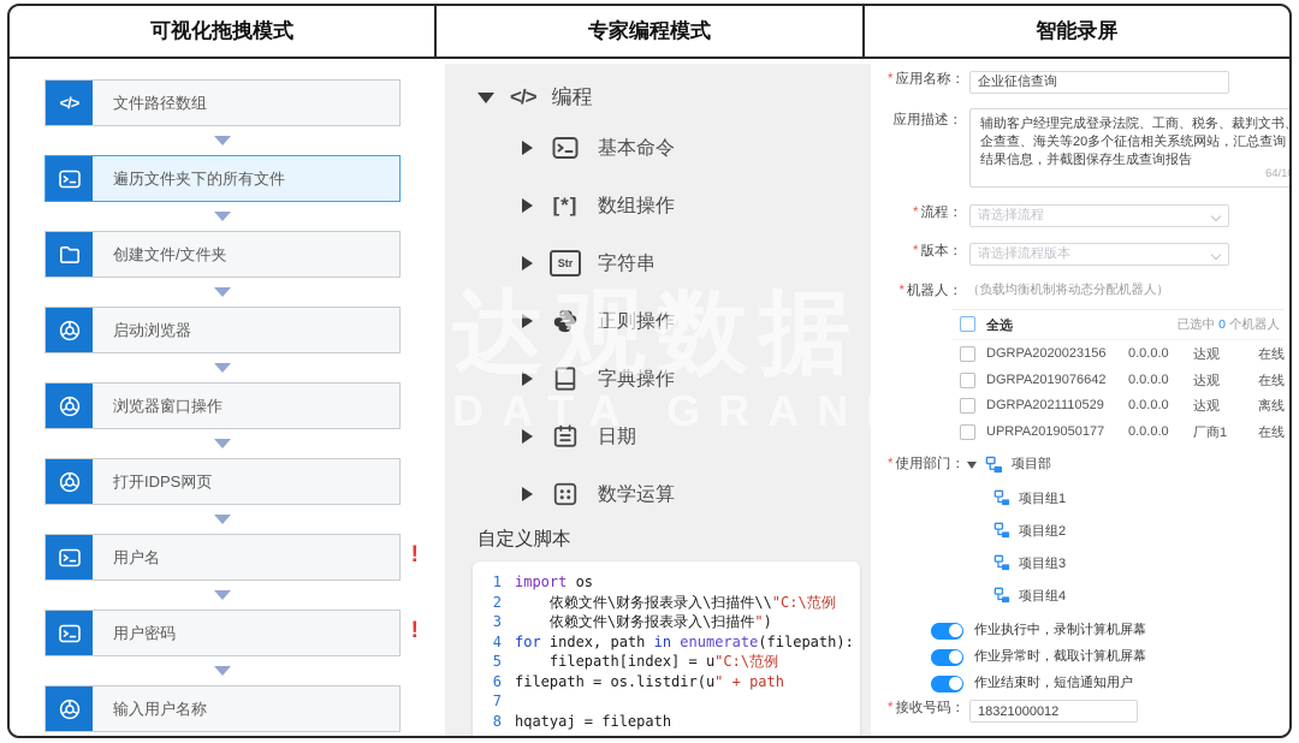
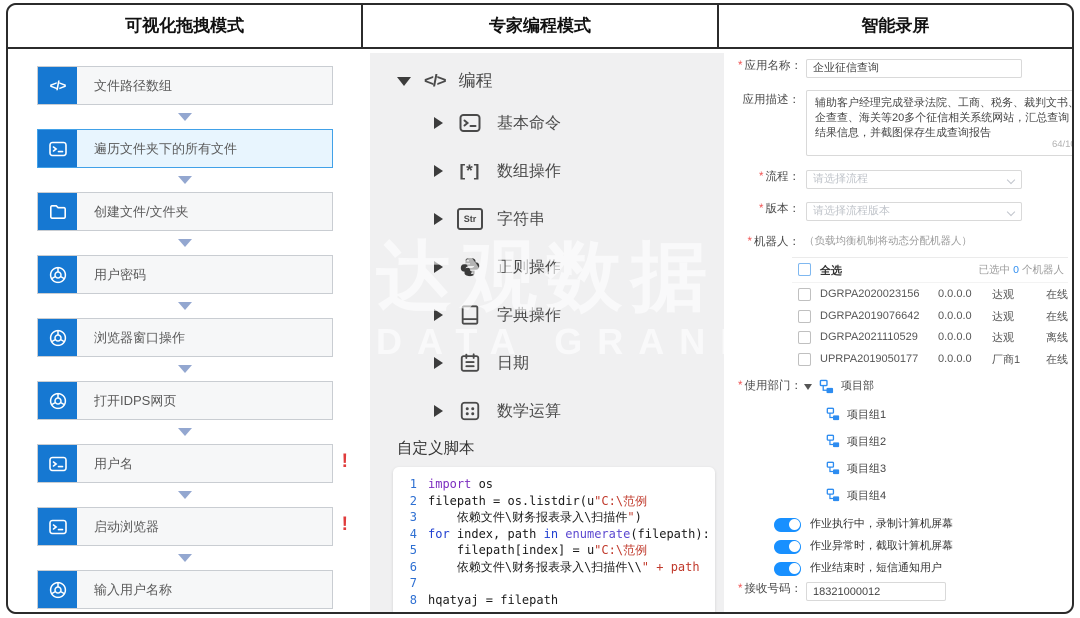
  可视化拖拽模式
  专家编程模式
  智能录屏
  </>
  文件路径数组
  遍历文件夹下的所有文件
  创建文件/文件夹
- 启动浏览器
+ 用户密码
  浏览器窗口操作
  打开IDPS网页
  用户名
  !
- 用户密码
+ 启动浏览器
  !
  输入用户名称
  </>
  编程
  基本命令
  [*]
  数组操作
  Str
  字符串
  正则操作
  字典操作
  日期
  数学运算
  自定义脚本
  1
  import os
  2
- 依赖文件\财务报表录入\扫描件\\"C:\范例
+ filepath = os.listdir(u"C:\范例
  3
  依赖文件\财务报表录入\扫描件")
  4
  for index, path in enumerate(filepath):
  5
  filepath[index] = u"C:\范例
  6
- filepath = os.listdir(u" + path
+ 依赖文件\财务报表录入\扫描件\\" + path
  7
  8
  hqatyaj = filepath
  达观数据
  DATA GRAND
  * 应用名称：
  企业征信查询
  应用描述：
  辅助客户经理完成登录法院、工商、税务、裁判文书企查查、海关等20多个征信相关系统网站，汇总查询结果信息，并截图保存生成查询报告
  * 流程：
  请选择流程
  * 版本：
  请选择流程版本
  * 机器人：
  （负载均衡机制将动态分配机器人）
  全选
  已选中 0 个机器人
  DGRPA2020023156
  0.0.0.0
  达观
  在线
  DGRPA2019076642
  0.0.0.0
  达观
  在线
  DGRPA2021110529
  0.0.0.0
  达观
  离线
  UPRPA2019050177
  0.0.0.0
  厂商1
  在线
  * 使用部门：
  项目部
  项目组1
  项目组2
  项目组3
  项目组4
  作业执行中，录制计算机屏幕
  作业异常时，截取计算机屏幕
  作业结束时，短信通知用户
  * 接收号码：
  18321000012
